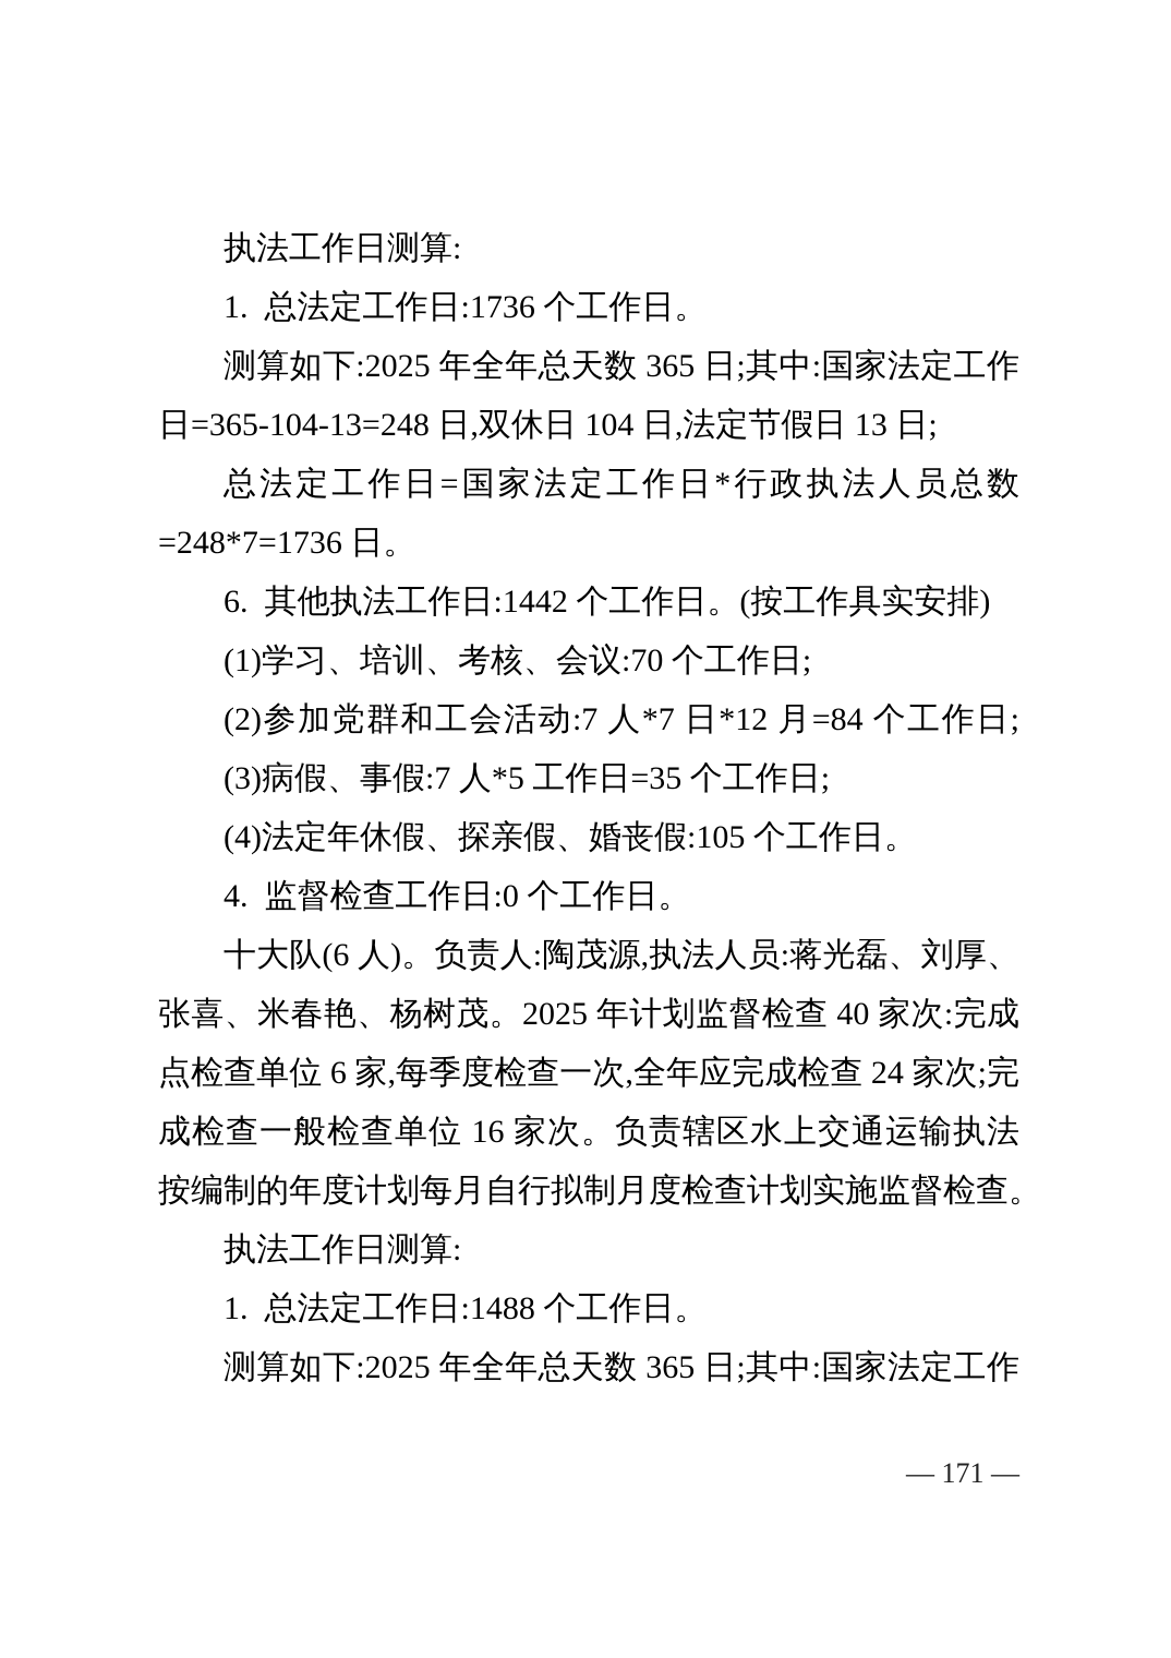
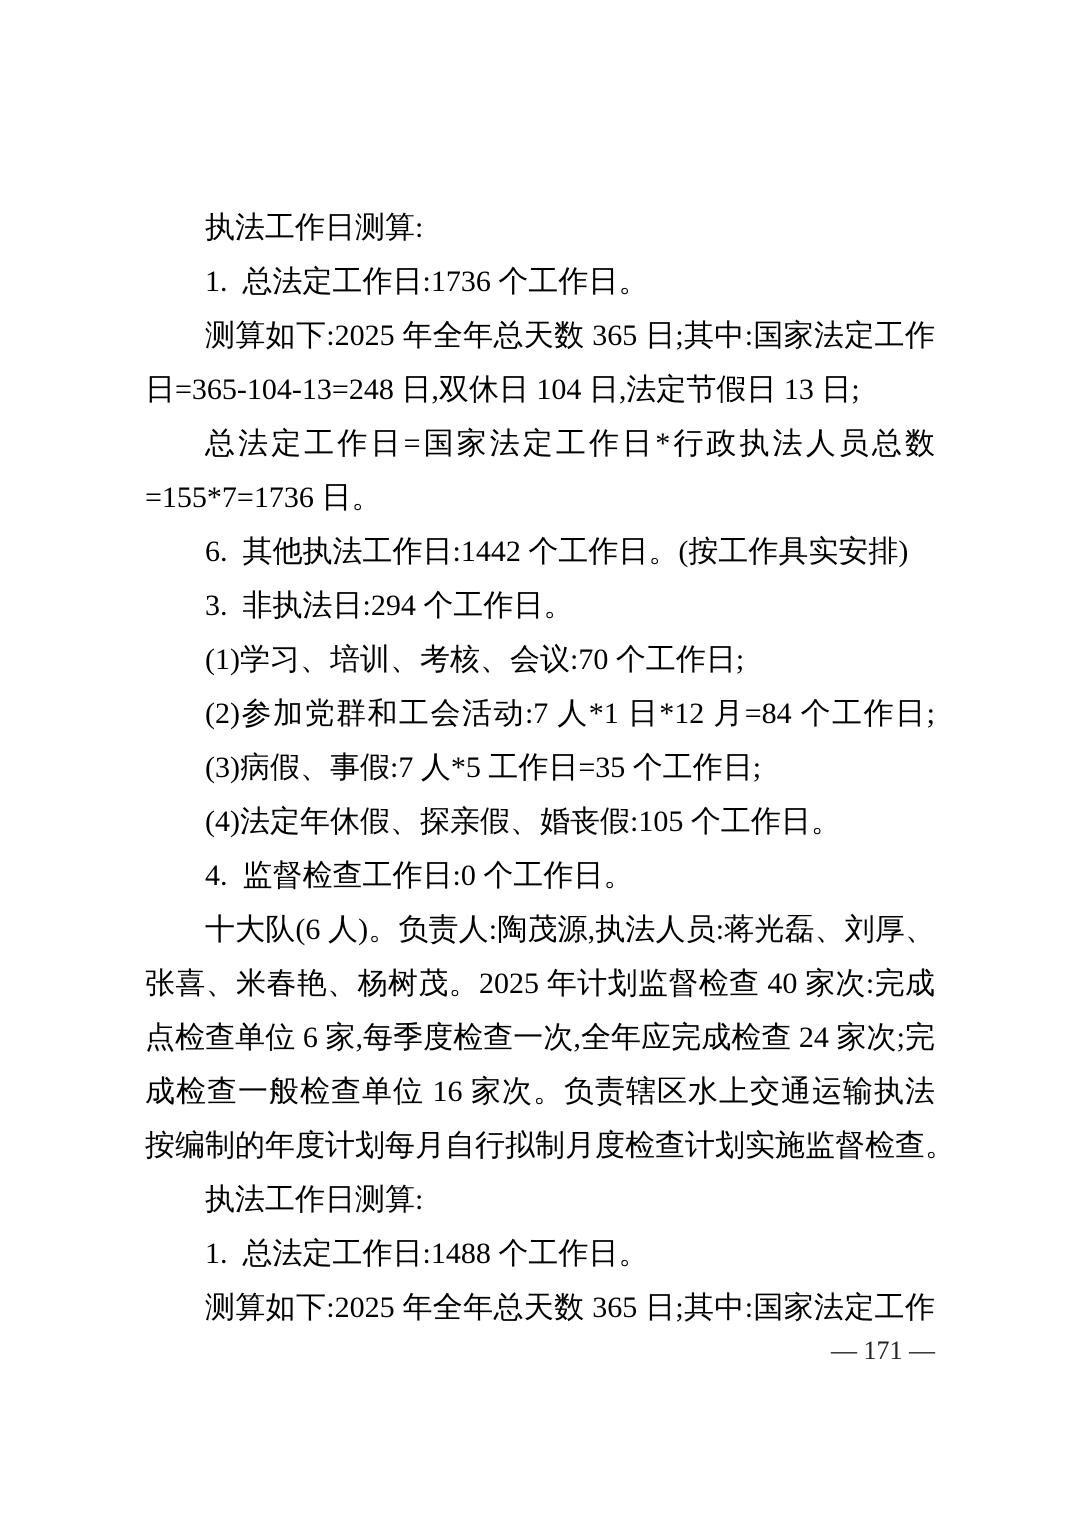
  执法工作日测算:
  1. 总法定工作日:1736 个工作日。
  测算如下:2025 年全年总天数 365 日;其中:国家法定工作
  日=365-104-13=248 日,双休日 104 日,法定节假日 13 日;
  总法定工作日=国家法定工作日*行政执法人员总数
- =248*7=1736 日。
+ =155*7=1736 日。
  6. 其他执法工作日:1442 个工作日。(按工作具实安排)
+ 3. 非执法日:294 个工作日。
  (1)学习、培训、考核、会议:70 个工作日;
- (2)参加党群和工会活动:7 人*7 日*12 月=84 个工作日;
+ (2)参加党群和工会活动:7 人*1 日*12 月=84 个工作日;
  (3)病假、事假:7 人*5 工作日=35 个工作日;
  (4)法定年休假、探亲假、婚丧假:105 个工作日。
  4. 监督检查工作日:0 个工作日。
  十大队(6 人)。负责人:陶茂源,执法人员:蒋光磊、刘厚、
  张喜、米春艳、杨树茂。2025 年计划监督检查 40 家次:完成
  点检查单位 6 家,每季度检查一次,全年应完成检查 24 家次;完
  成检查一般检查单位 16 家次。负责辖区水上交通运输执法
  按编制的年度计划每月自行拟制月度检查计划实施监督检查。
  执法工作日测算:
  1. 总法定工作日:1488 个工作日。
  测算如下:2025 年全年总天数 365 日;其中:国家法定工作
  — 171 —
